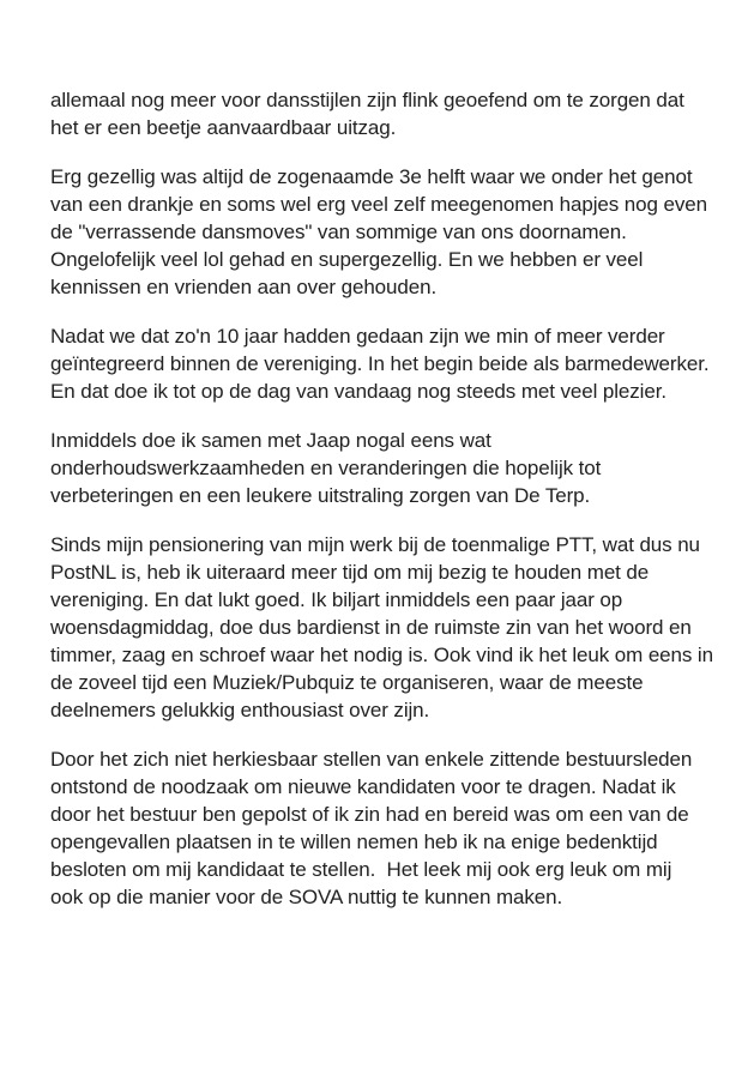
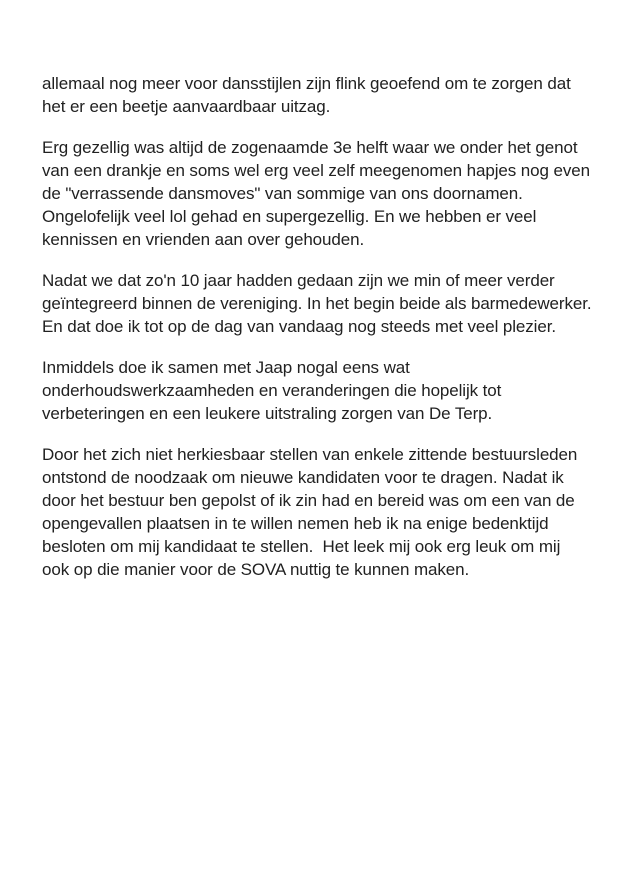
  allemaal nog meer voor dansstijlen zijn flink geoefend om te zorgen dat
  het er een beetje aanvaardbaar uitzag.
  Erg gezellig was altijd de zogenaamde 3e helft waar we onder het genot
  van een drankje en soms wel erg veel zelf meegenomen hapjes nog even
  de "verrassende dansmoves" van sommige van ons doornamen.
  Ongelofelijk veel lol gehad en supergezellig. En we hebben er veel
  kennissen en vrienden aan over gehouden.
  Nadat we dat zo'n 10 jaar hadden gedaan zijn we min of meer verder
  geïntegreerd binnen de vereniging. In het begin beide als barmedewerker.
  En dat doe ik tot op de dag van vandaag nog steeds met veel plezier.
  Inmiddels doe ik samen met Jaap nogal eens wat
  onderhoudswerkzaamheden en veranderingen die hopelijk tot
  verbeteringen en een leukere uitstraling zorgen van De Terp.
- Sinds mijn pensionering van mijn werk bij de toenmalige PTT, wat dus nu
- PostNL is, heb ik uiteraard meer tijd om mij bezig te houden met de
- vereniging. En dat lukt goed. Ik biljart inmiddels een paar jaar op
- woensdagmiddag, doe dus bardienst in de ruimste zin van het woord en
- timmer, zaag en schroef waar het nodig is. Ook vind ik het leuk om eens in
- de zoveel tijd een Muziek/Pubquiz te organiseren, waar de meeste
- deelnemers gelukkig enthousiast over zijn.
  Door het zich niet herkiesbaar stellen van enkele zittende bestuursleden
  ontstond de noodzaak om nieuwe kandidaten voor te dragen. Nadat ik
  door het bestuur ben gepolst of ik zin had en bereid was om een van de
  opengevallen plaatsen in te willen nemen heb ik na enige bedenktijd
  besloten om mij kandidaat te stellen. Het leek mij ook erg leuk om mij
  ook op die manier voor de SOVA nuttig te kunnen maken.
